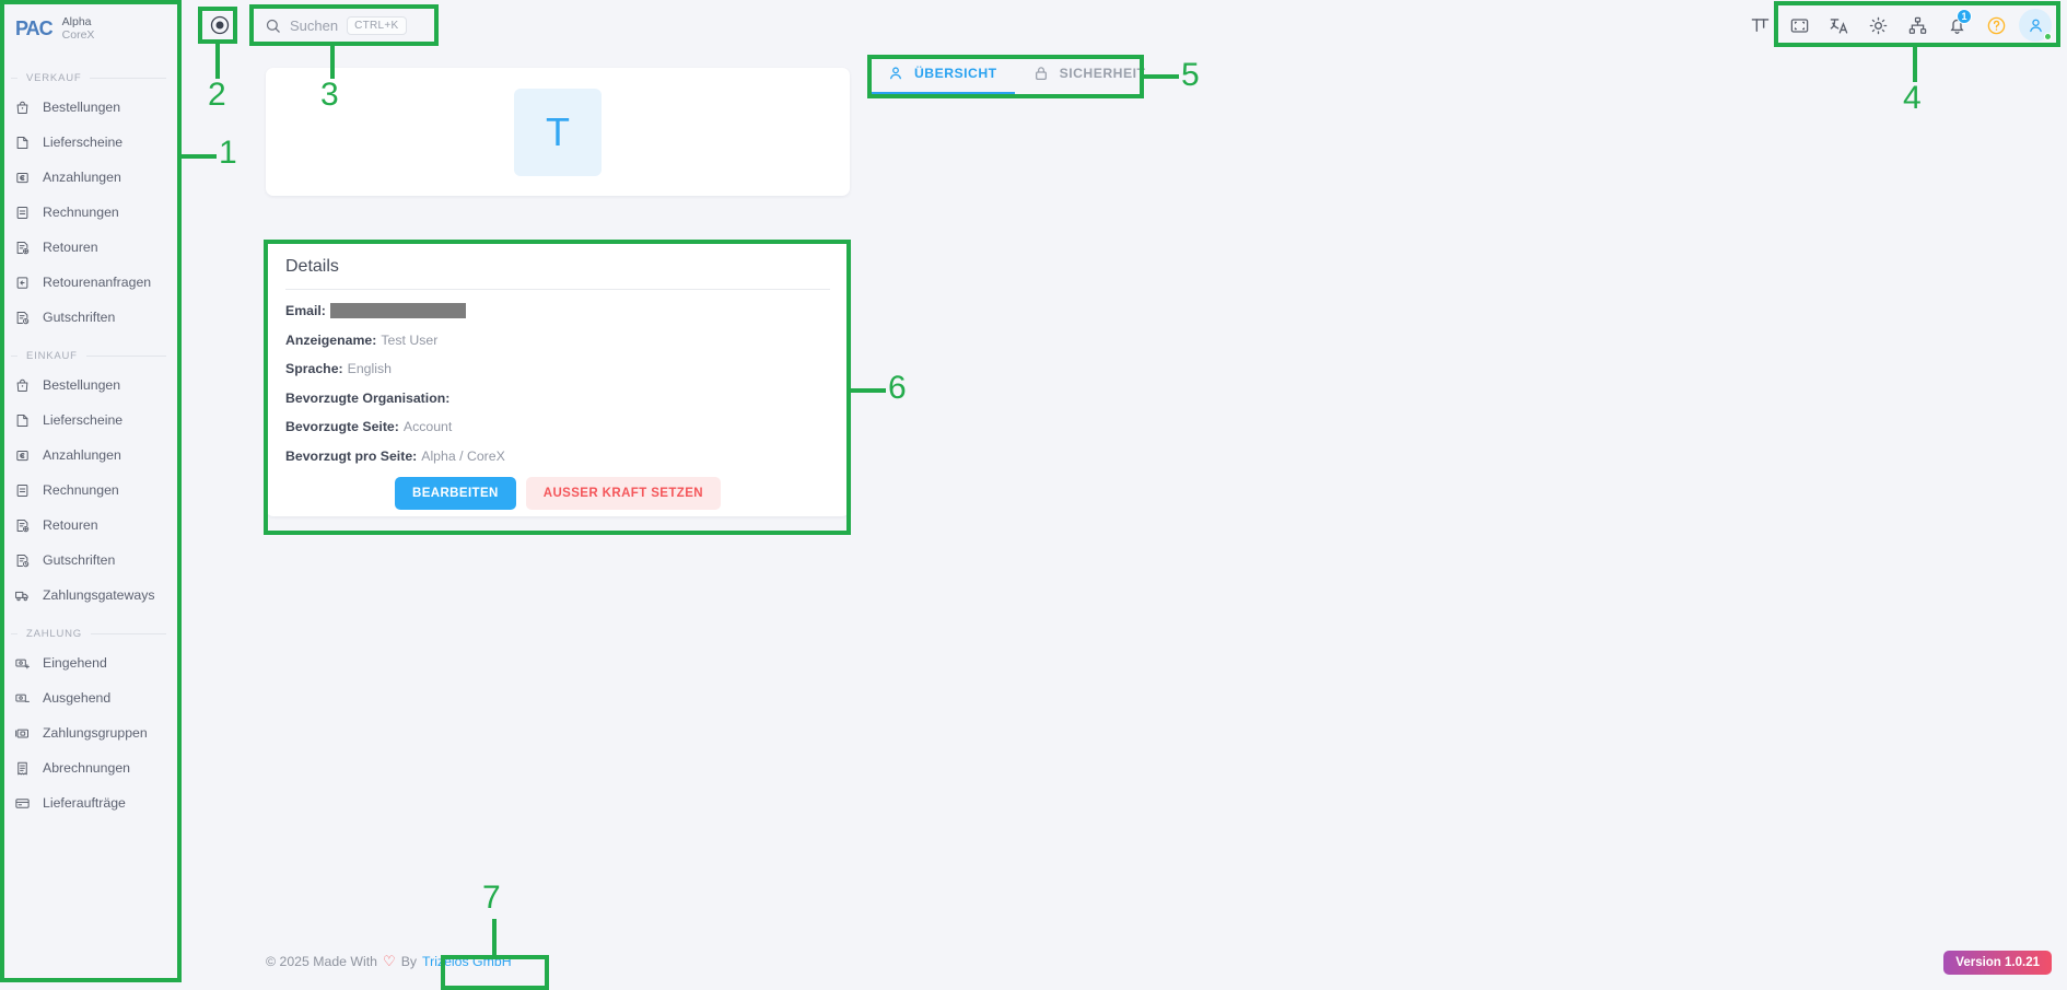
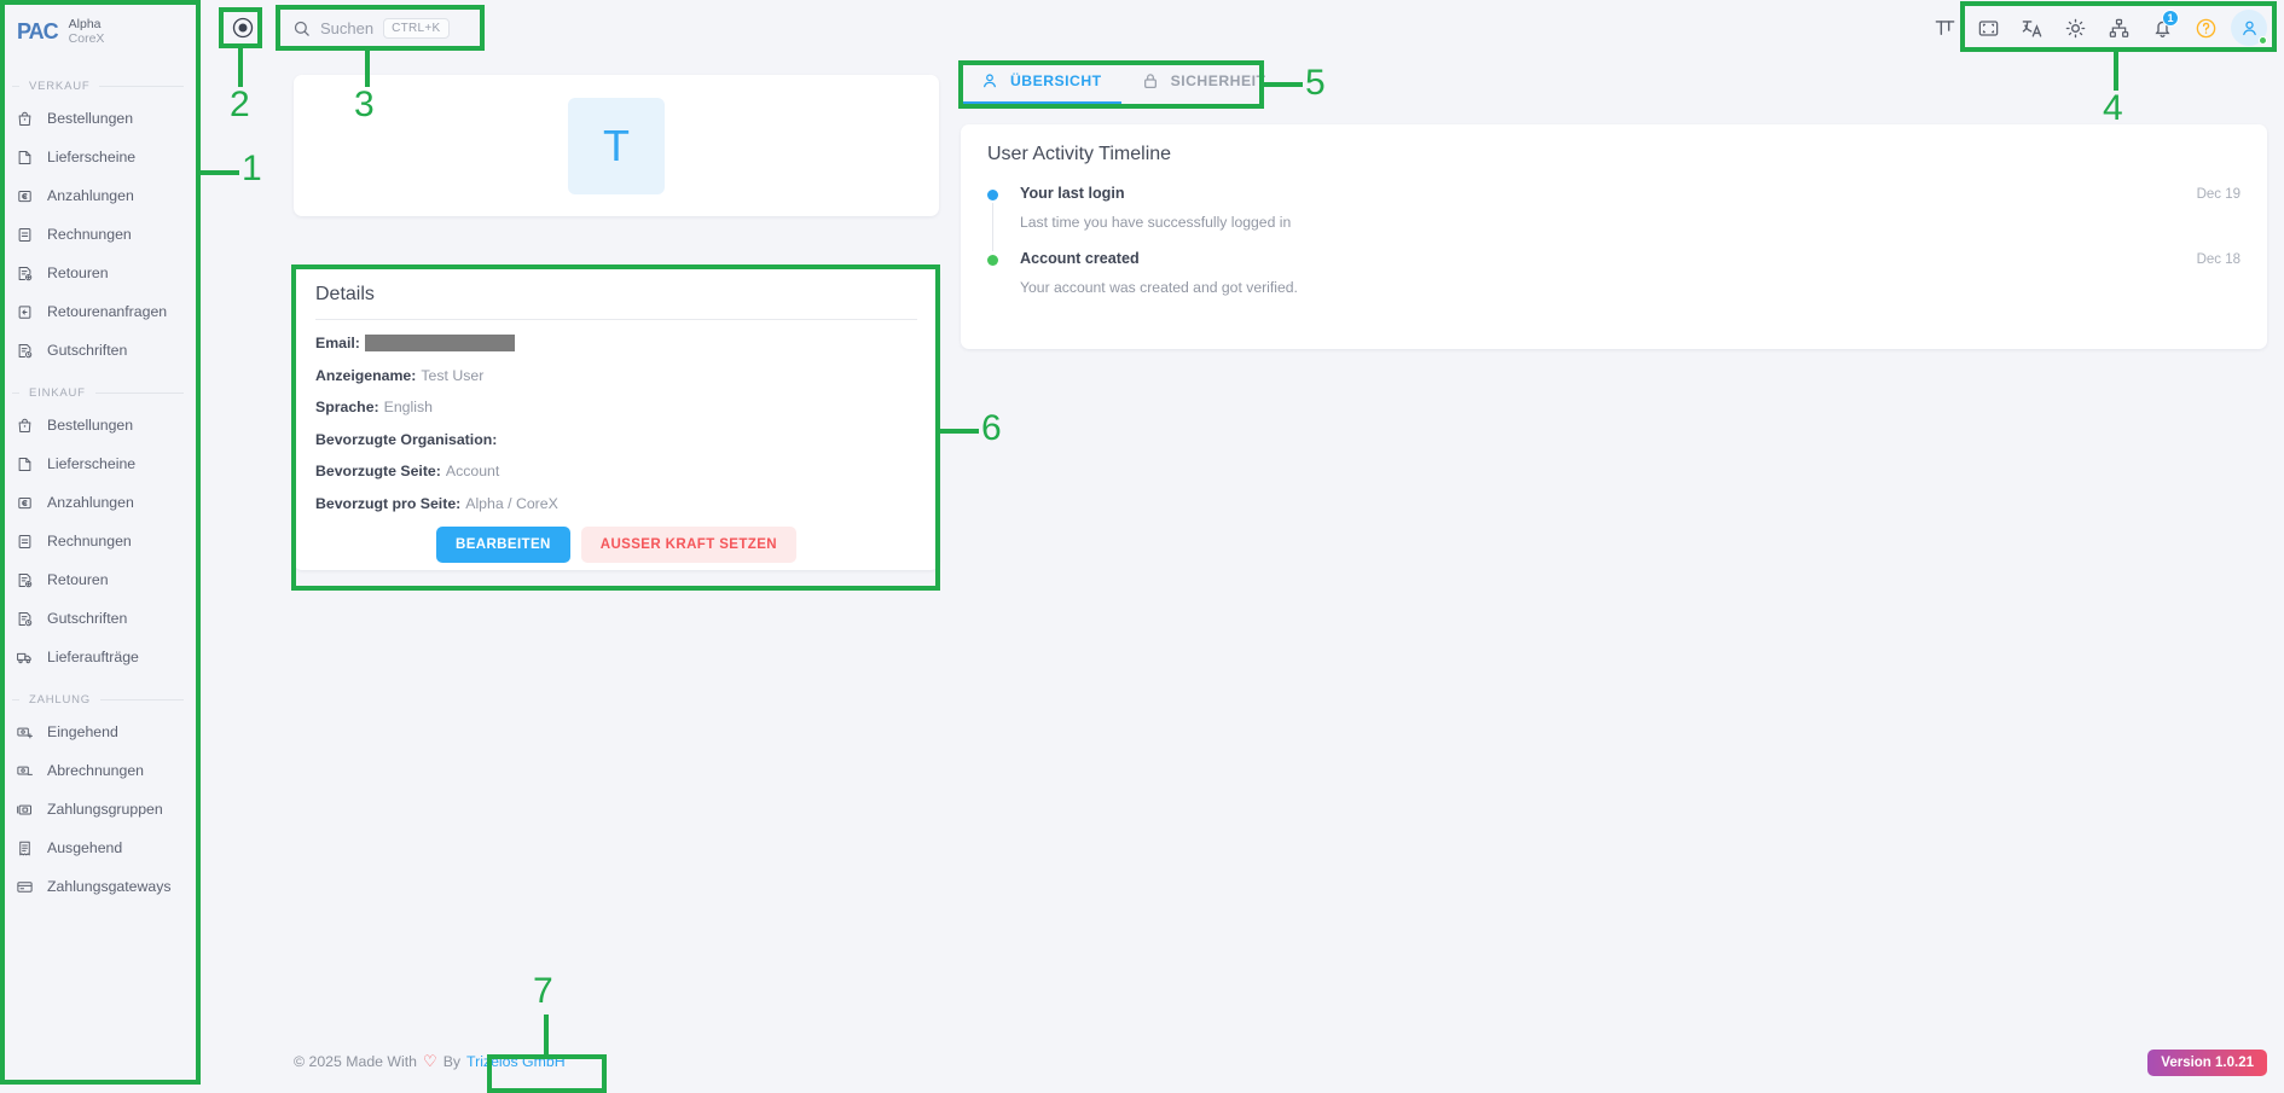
  PAC
  Alpha
  CoreX
  VERKAUF
  Bestellungen
  Lieferscheine
  Anzahlungen
  Rechnungen
  Retouren
  Retourenanfragen
  Gutschriften
  EINKAUF
  Bestellungen
  Lieferscheine
  Anzahlungen
  Rechnungen
  Retouren
  Gutschriften
- Zahlungsgateways
+ Lieferaufträge
  ZAHLUNG
  Eingehend
- Ausgehend
+ Abrechnungen
  Zahlungsgruppen
- Abrechnungen
+ Ausgehend
- Lieferaufträge
+ Zahlungsgateways
  Suchen
  CTRL+K
  1
  T
  Details
  Email:
  Anzeigename:
  Test User
  Sprache:
  English
  Bevorzugte Organisation:
  Bevorzugte Seite:
  Account
  Bevorzugt pro Seite:
  Alpha / CoreX
  BEARBEITEN
  AUSSER KRAFT SETZEN
  ÜBERSICHT
  SICHERHEIT
+ User Activity Timeline
+ Your last login
+ Dec 19
+ Last time you have successfully logged in
+ Account created
+ Dec 18
+ Your account was created and got verified.
  © 2025 Made With
  ♡
  By
  Trizelos GmbH
  Version 1.0.21
  1
  2
  3
  4
  5
  6
  7
